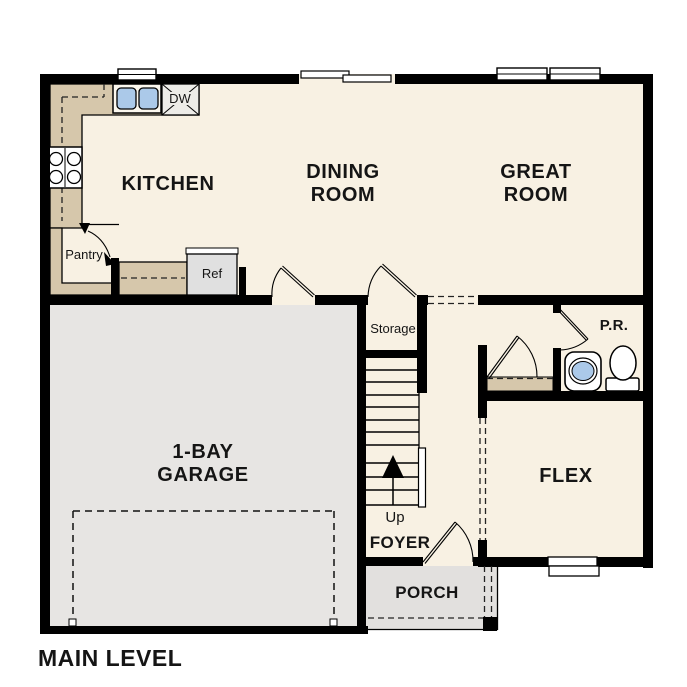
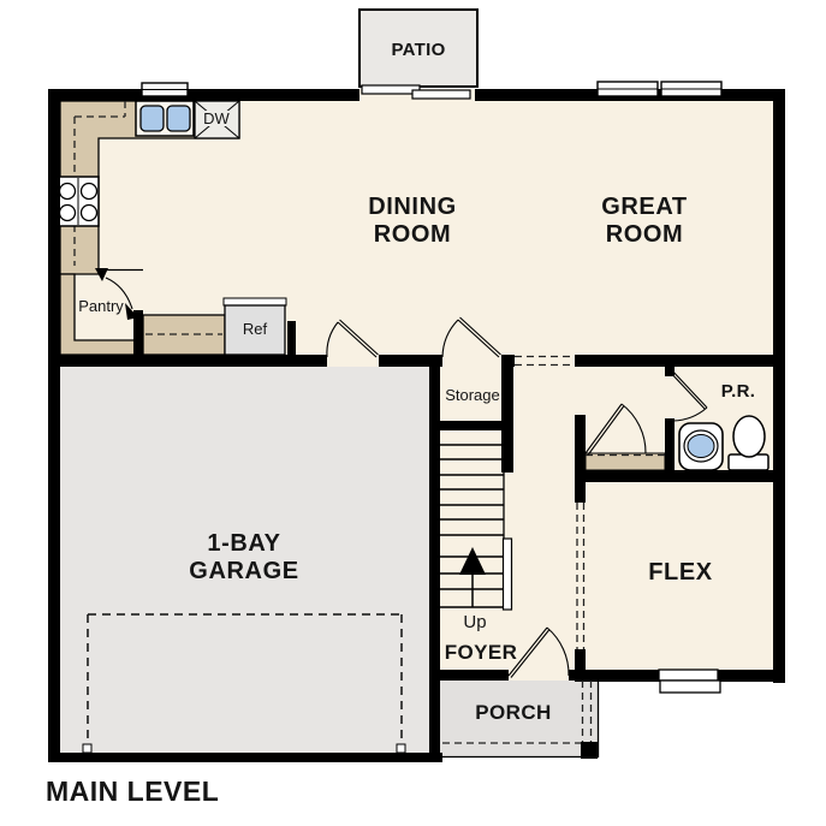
+ PATIO
  DW
  Ref
- KITCHEN
  DINING
  ROOM
  GREAT
  ROOM
  1-BAY
  GARAGE
  FLEX
  FOYER
  PORCH
  P.R.
  Storage
  Pantry
  Up
  MAIN LEVEL
